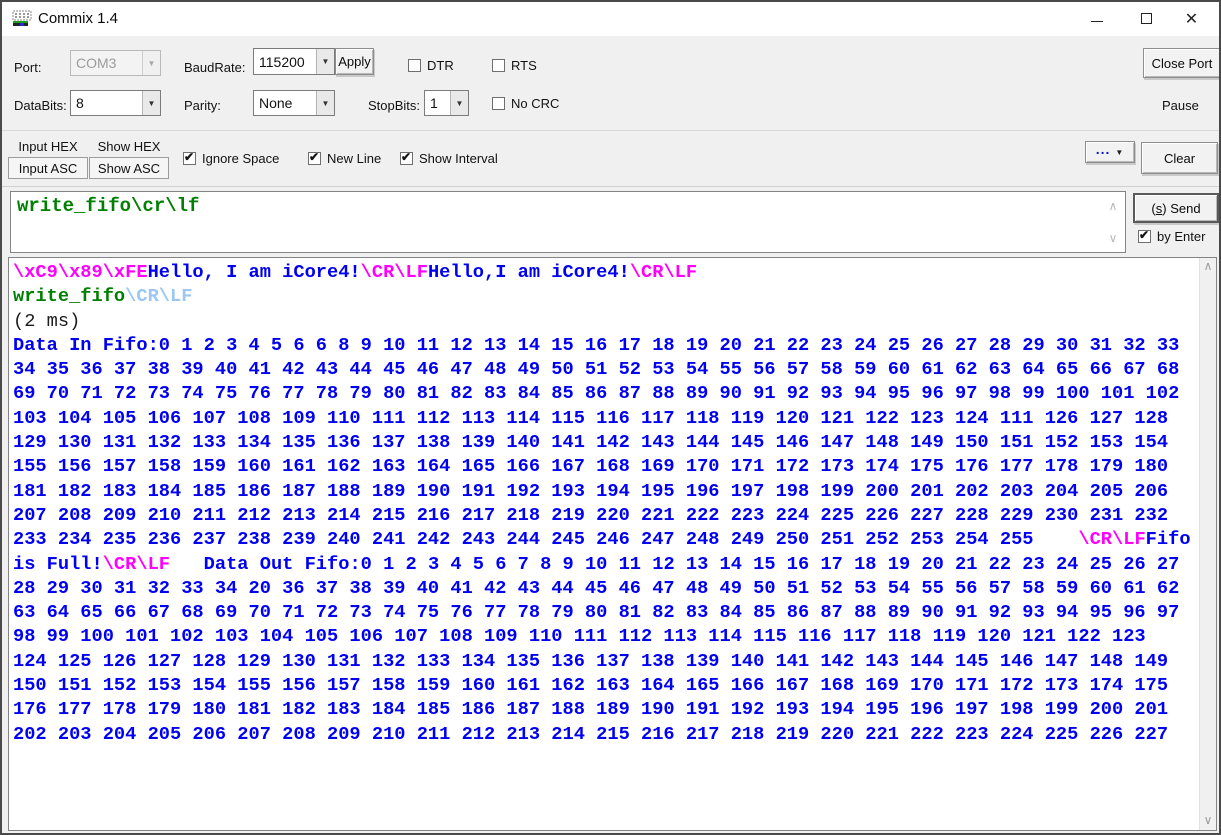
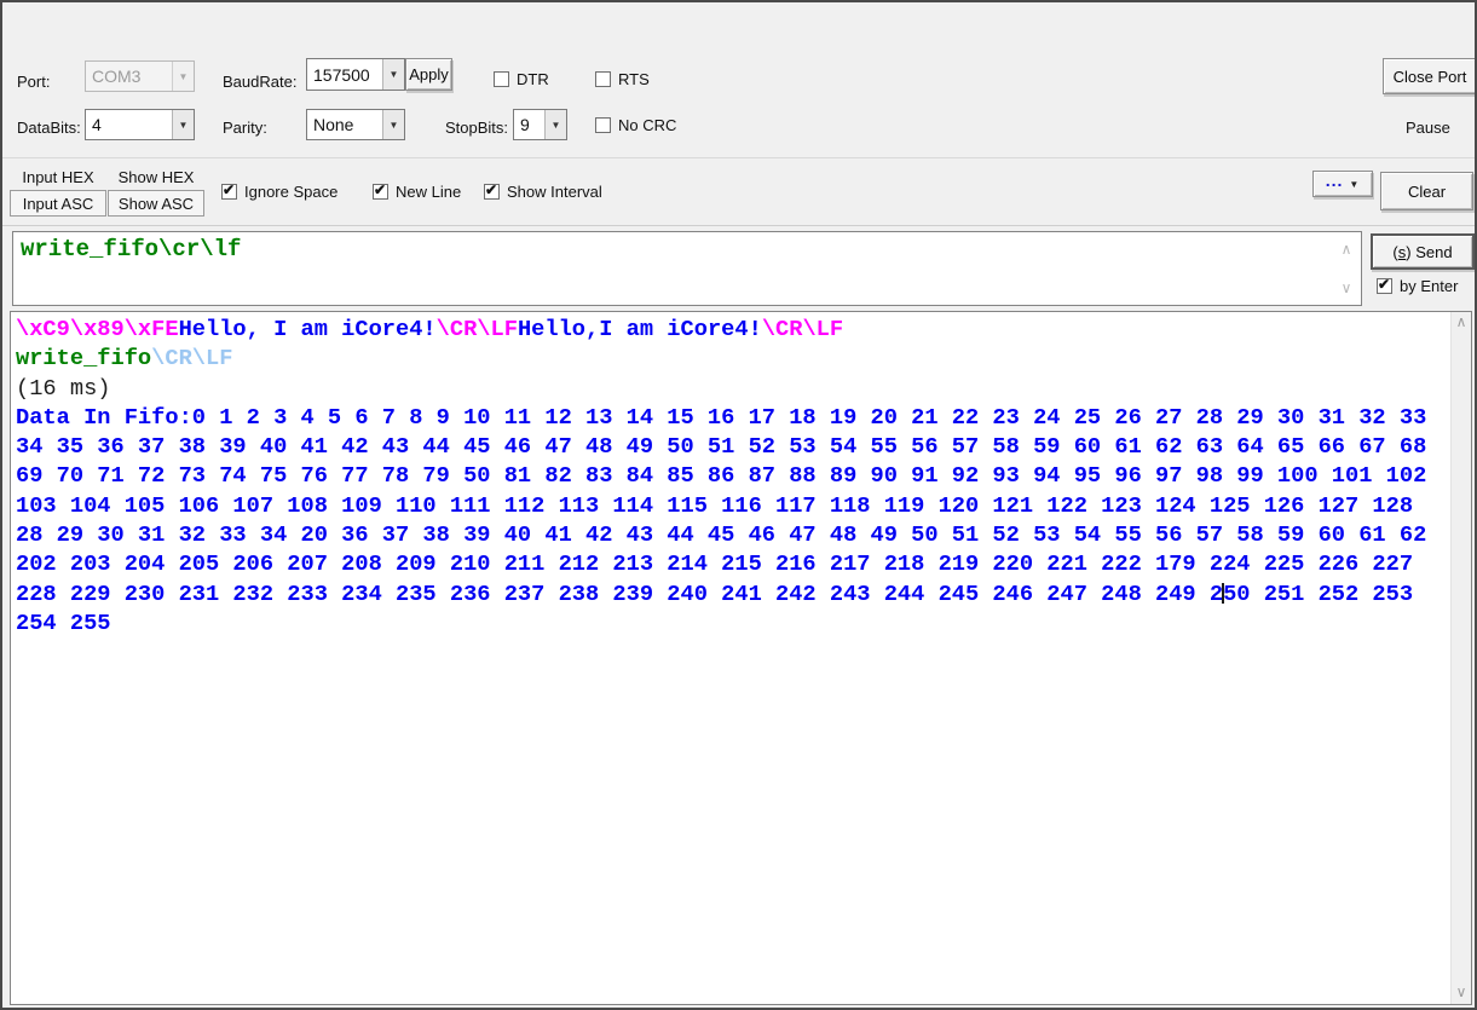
- Commix 1.4
- ✕
  Port:
  COM3
  ▼
  BaudRate:
- 115200
+ 157500
  ▼
  Apply
  DTR
  RTS
  Close Port
  DataBits:
- 8
+ 4
  ▼
  Parity:
  None
  ▼
  StopBits:
- 1
+ 9
  ▼
  No CRC
  Pause
  Input HEX
  Input ASC
  Show HEX
  Show ASC
  Ignore Space
  New Line
  Show Interval
  ...
  ▼
  Clear
  write_fifo\cr\lf
  ∧
  ∨
  (
  s
  ) Send
  by Enter
  \xC9\x89\xFEHello, I am iCore4!\CR\LFHello,I am iCore4!\CR\LF
  write_fifo\CR\LF
- (2 ms)
+ (16 ms)
- Data In Fifo:0 1 2 3 4 5 6 6 8 9 10 11 12 13 14 15 16 17 18 19 20 21 22 23 24 25 26 27 28 29 30 31 32 33
+ Data In Fifo:0 1 2 3 4 5 6 7 8 9 10 11 12 13 14 15 16 17 18 19 20 21 22 23 24 25 26 27 28 29 30 31 32 33
  34 35 36 37 38 39 40 41 42 43 44 45 46 47 48 49 50 51 52 53 54 55 56 57 58 59 60 61 62 63 64 65 66 67 68
- 69 70 71 72 73 74 75 76 77 78 79 80 81 82 83 84 85 86 87 88 89 90 91 92 93 94 95 96 97 98 99 100 101 102
+ 69 70 71 72 73 74 75 76 77 78 79 50 81 82 83 84 85 86 87 88 89 90 91 92 93 94 95 96 97 98 99 100 101 102
- 103 104 105 106 107 108 109 110 111 112 113 114 115 116 117 118 119 120 121 122 123 124 111 126 127 128
+ 103 104 105 106 107 108 109 110 111 112 113 114 115 116 117 118 119 120 121 122 123 124 125 126 127 128
- 129 130 131 132 133 134 135 136 137 138 139 140 141 142 143 144 145 146 147 148 149 150 151 152 153 154
- 155 156 157 158 159 160 161 162 163 164 165 166 167 168 169 170 171 172 173 174 175 176 177 178 179 180
- 181 182 183 184 185 186 187 188 189 190 191 192 193 194 195 196 197 198 199 200 201 202 203 204 205 206
- 207 208 209 210 211 212 213 214 215 216 217 218 219 220 221 222 223 224 225 226 227 228 229 230 231 232
- 233 234 235 236 237 238 239 240 241 242 243 244 245 246 247 248 249 250 251 252 253 254 255 \CR\LFFifo
- is Full!\CR\LF Data Out Fifo:0 1 2 3 4 5 6 7 8 9 10 11 12 13 14 15 16 17 18 19 20 21 22 23 24 25 26 27
  28 29 30 31 32 33 34 20 36 37 38 39 40 41 42 43 44 45 46 47 48 49 50 51 52 53 54 55 56 57 58 59 60 61 62
- 63 64 65 66 67 68 69 70 71 72 73 74 75 76 77 78 79 80 81 82 83 84 85 86 87 88 89 90 91 92 93 94 95 96 97
- 98 99 100 101 102 103 104 105 106 107 108 109 110 111 112 113 114 115 116 117 118 119 120 121 122 123
- 124 125 126 127 128 129 130 131 132 133 134 135 136 137 138 139 140 141 142 143 144 145 146 147 148 149
- 150 151 152 153 154 155 156 157 158 159 160 161 162 163 164 165 166 167 168 169 170 171 172 173 174 175
- 176 177 178 179 180 181 182 183 184 185 186 187 188 189 190 191 192 193 194 195 196 197 198 199 200 201
- 202 203 204 205 206 207 208 209 210 211 212 213 214 215 216 217 218 219 220 221 222 223 224 225 226 227
+ 202 203 204 205 206 207 208 209 210 211 212 213 214 215 216 217 218 219 220 221 222 179 224 225 226 227
+ 228 229 230 231 232 233 234 235 236 237 238 239 240 241 242 243 244 245 246 247 248 249 250 251 252 253
+ 254 255
  ∧
  ∨
